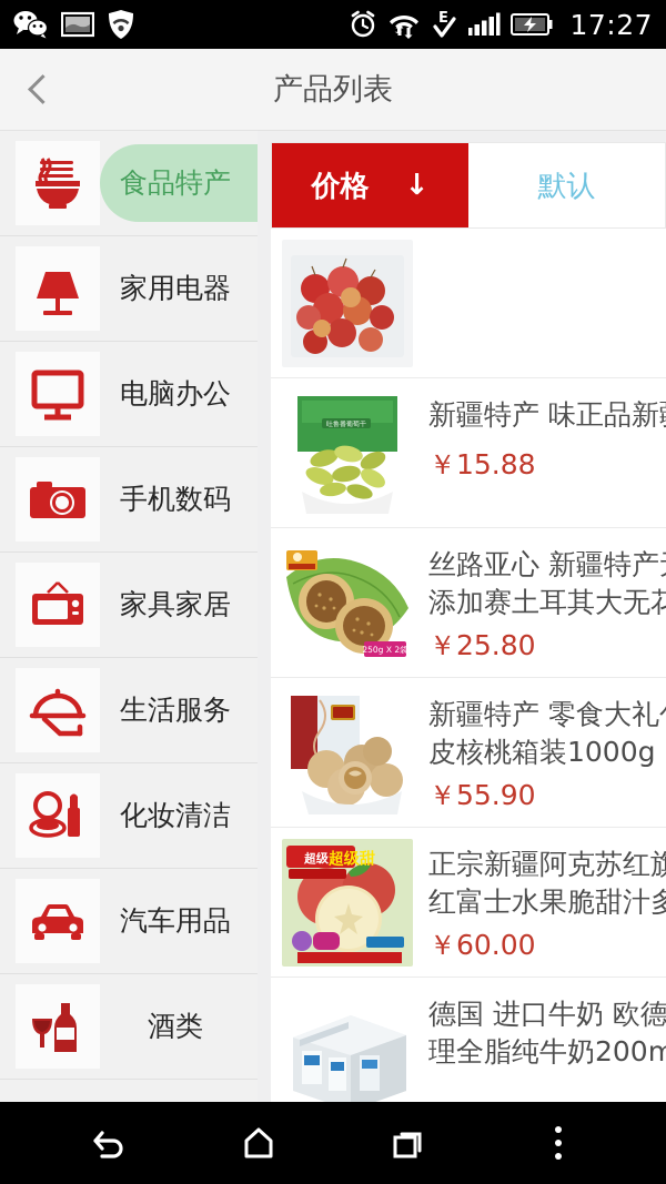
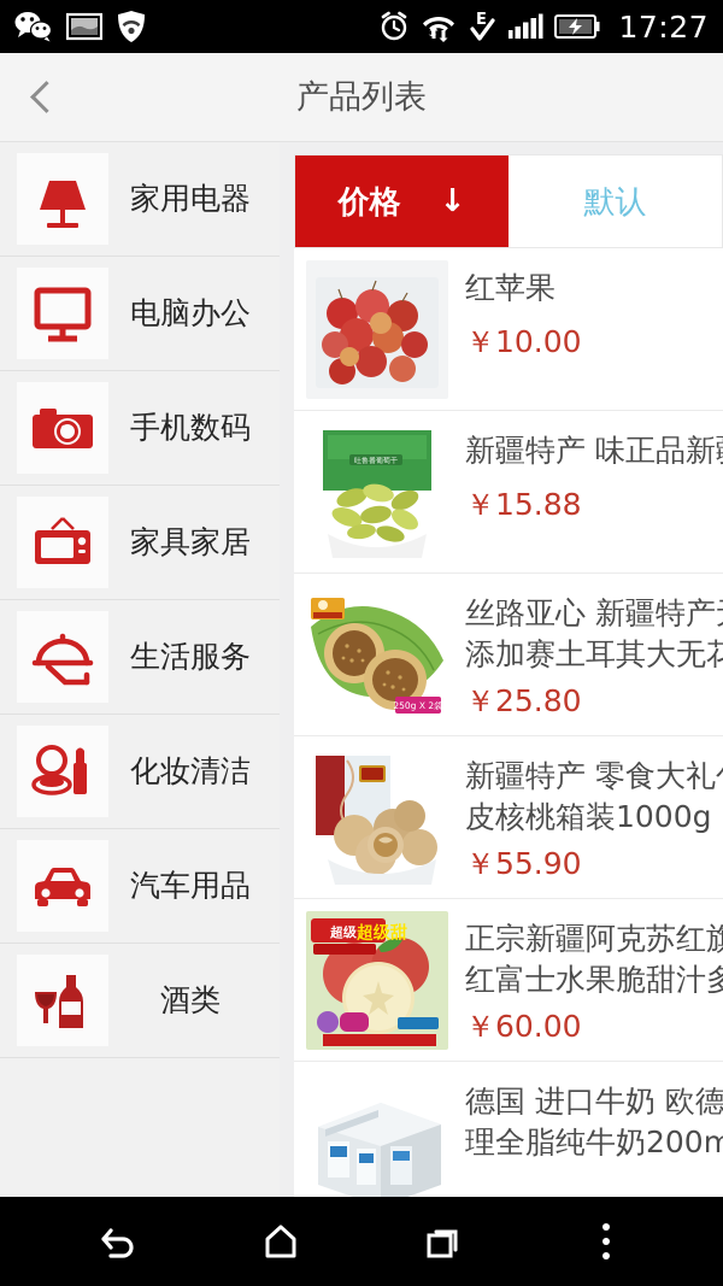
  E
  17:27
  产品列表
- 食品特产
  家用电器
  电脑办公
  手机数码
  家具家居
  生活服务
  化妆清洁
  汽车用品
  酒类
  价格
  ↓
  默认
+ 红苹果
+ ￥10.00
  新疆特产 味正品新
  ￥15.88
  250g X 2袋
  丝路亚心 新疆特产
  添加赛土耳其大无花
  ￥25.80
  新疆特产 零食大礼
  皮核桃箱装1000g
  ￥55.90
  超级
  超级甜
  正宗新疆阿克苏红旗
  红富士水果脆甜汁多
  ￥60.00
  德国 进口牛奶 欧德
  理全脂纯牛奶200m
